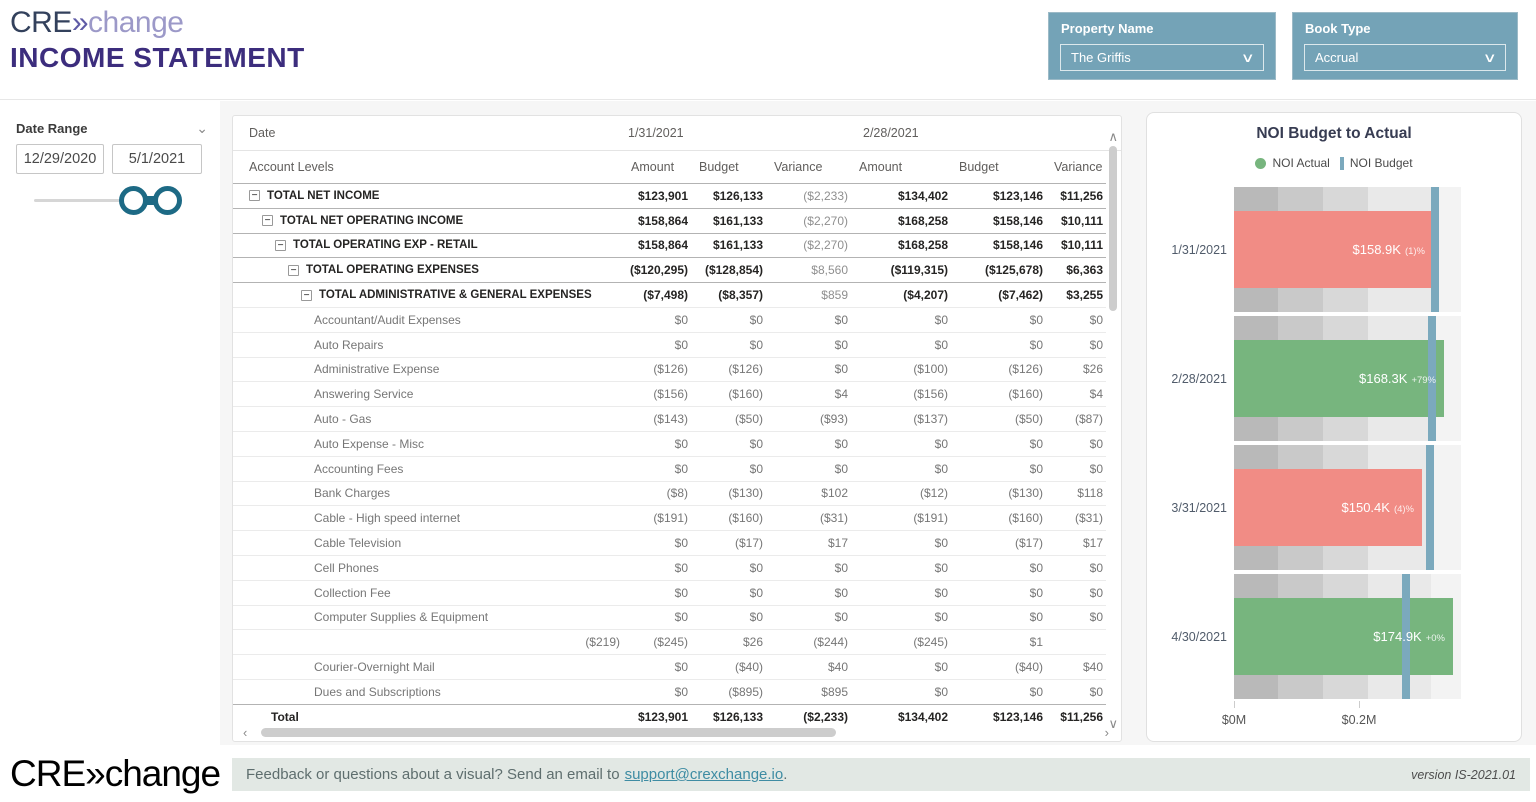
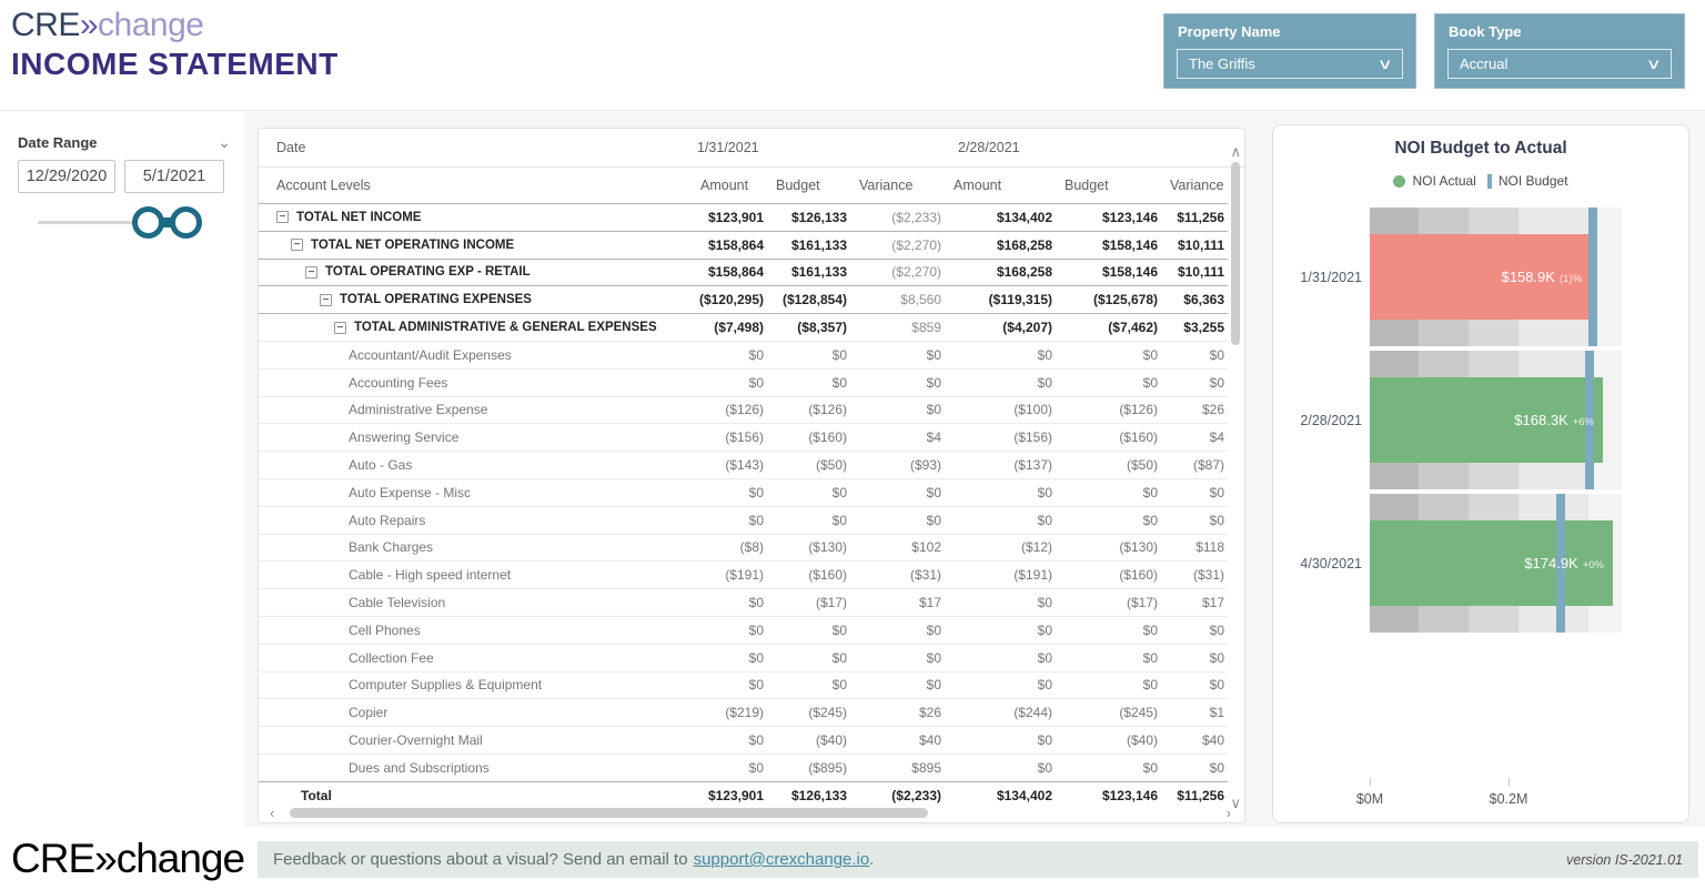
  CRE»change
  INCOME STATEMENT
  Property Name
  The Griffis
  ∨
  Book Type
  Accrual
  ∨
  Date Range
  ⌄
  12/29/2020
  5/1/2021
  Date
  1/31/2021
  2/28/2021
  Account Levels
  Amount
  Budget
  Variance
  Amount
  Budget
  Variance
  −
  TOTAL NET INCOME
  $123,901
  $126,133
  ($2,233)
  $134,402
  $123,146
  $11,256
  −
  TOTAL NET OPERATING INCOME
  $158,864
  $161,133
  ($2,270)
  $168,258
  $158,146
  $10,111
  −
  TOTAL OPERATING EXP - RETAIL
  $158,864
  $161,133
  ($2,270)
  $168,258
  $158,146
  $10,111
  −
  TOTAL OPERATING EXPENSES
  ($120,295)
  ($128,854)
  $8,560
  ($119,315)
  ($125,678)
  $6,363
  −
  TOTAL ADMINISTRATIVE & GENERAL EXPENSES
  ($7,498)
  ($8,357)
  $859
  ($4,207)
  ($7,462)
  $3,255
  Accountant/Audit Expenses
  $0
  $0
  $0
  $0
  $0
  $0
- Auto Repairs
+ Accounting Fees
  $0
  $0
  $0
  $0
  $0
  $0
  Administrative Expense
  ($126)
  ($126)
  $0
  ($100)
  ($126)
  $26
  Answering Service
  ($156)
  ($160)
  $4
  ($156)
  ($160)
  $4
  Auto - Gas
  ($143)
  ($50)
  ($93)
  ($137)
  ($50)
  ($87)
  Auto Expense - Misc
  $0
  $0
  $0
  $0
  $0
  $0
- Accounting Fees
+ Auto Repairs
  $0
  $0
  $0
  $0
  $0
  $0
  Bank Charges
  ($8)
  ($130)
  $102
  ($12)
  ($130)
  $118
  Cable - High speed internet
  ($191)
  ($160)
  ($31)
  ($191)
  ($160)
  ($31)
  Cable Television
  $0
  ($17)
  $17
  $0
  ($17)
  $17
  Cell Phones
  $0
  $0
  $0
  $0
  $0
  $0
  Collection Fee
  $0
  $0
  $0
  $0
  $0
  $0
  Computer Supplies & Equipment
  $0
  $0
  $0
  $0
  $0
  $0
+ Copier
  ($219)
  ($245)
  $26
  ($244)
  ($245)
  $1
  Courier-Overnight Mail
  $0
  ($40)
  $40
  $0
  ($40)
  $40
  Dues and Subscriptions
  $0
  ($895)
  $895
  $0
  $0
  $0
  Total
  $123,901
  $126,133
  ($2,233)
  $134,402
  $123,146
  $11,256
  ‹
  ›
  ∧
  ∨
  NOI Budget to Actual
  NOI Actual
  NOI Budget
  1/31/2021
  $158.9K
  (1)%
  2/28/2021
  $168.3K
- +79%
+ +6%
- 3/31/2021
- $150.4K
- (4)%
  4/30/2021
  $174.9K
  +0%
  $0M
  $0.2M
  CRE»change
  Feedback or questions about a visual? Send an email to
  support@crexchange.io
  .
  version IS-2021.01
